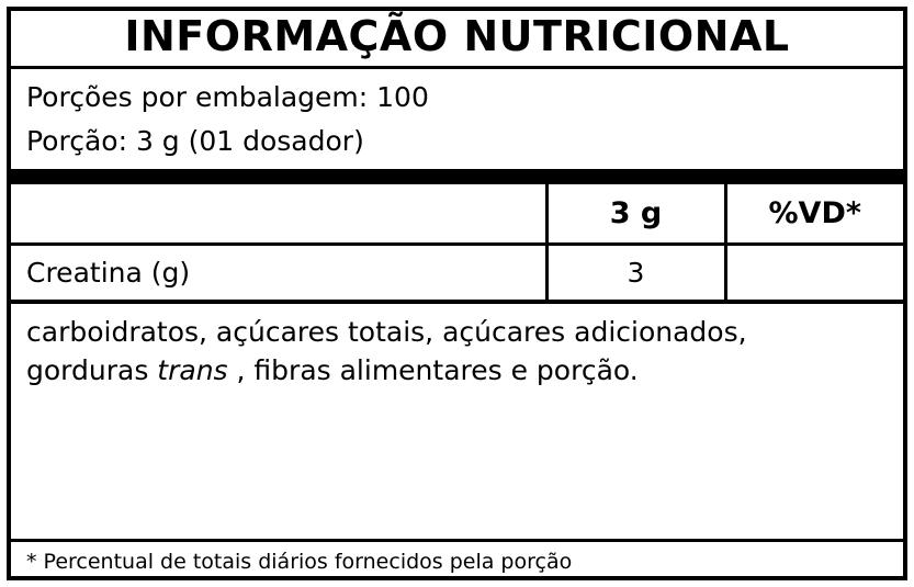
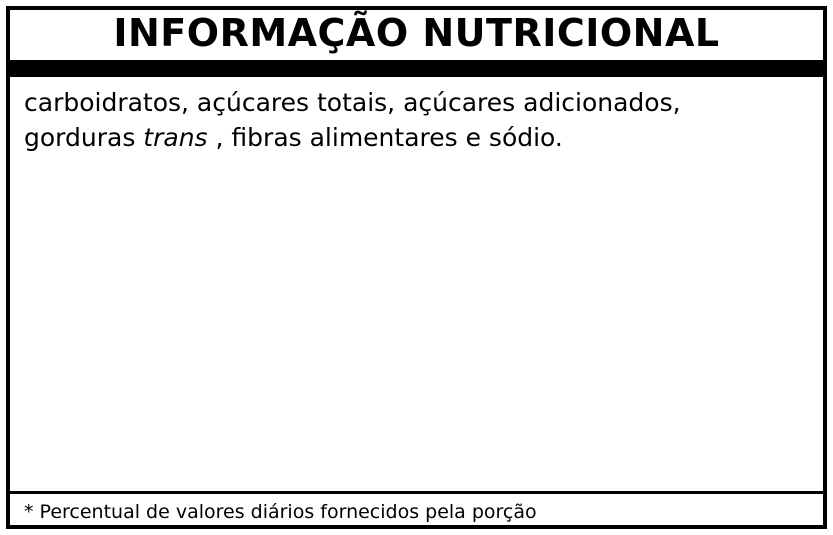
  INFORMAÇÃO NUTRICIONAL
- Porções por embalagem: 100
- Porção: 3 g (01 dosador)
- 	3 g	%VD*
- Creatina (g)	3
  carboidratos, açúcares totais, açúcares adicionados,
- gorduras trans , fibras alimentares e porção.
+ gorduras trans , fibras alimentares e sódio.
- * Percentual de totais diários fornecidos pela porção
+ * Percentual de valores diários fornecidos pela porção
